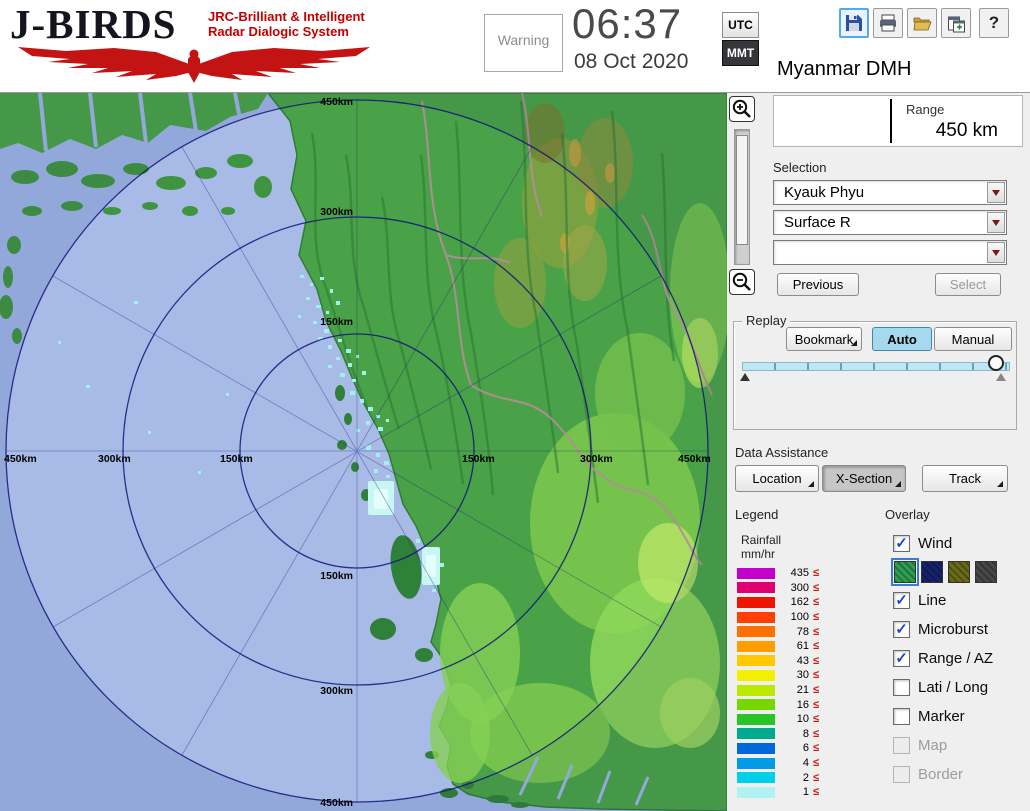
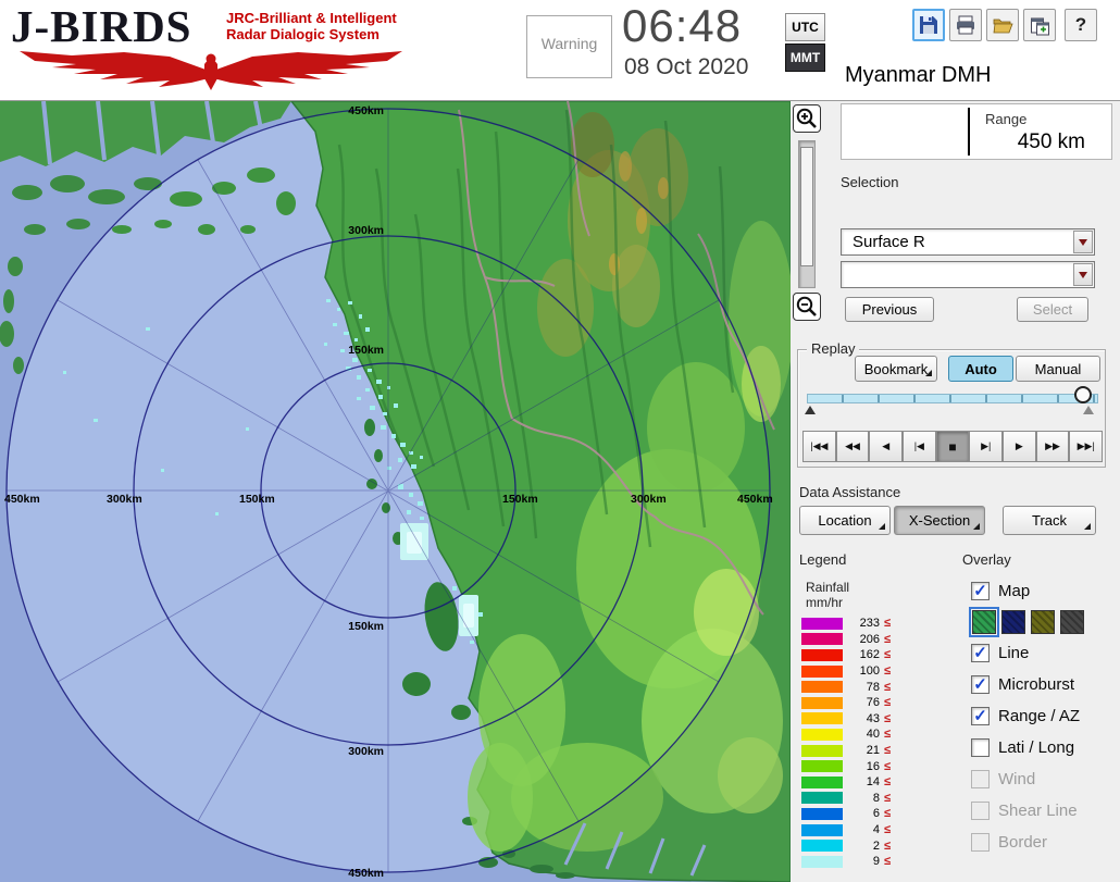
  J-BIRDS
  JRC-Brilliant & Intelligent
  Radar Dialogic System
  Warning
- 06:37
+ 06:48
  08 Oct 2020
  UTC
  MMT
  ?
  Myanmar DMH
  450km
  300km
  150km
  150km
  300km
  450km
  450km
  300km
  150km
  150km
  300km
  450km
  Range
  450 km
  Selection
- Kyauk Phyu
  Surface R
  Previous
  Select
  Replay
  Bookmark
  Auto
  Manual
+ |◀◀
+ ◀◀
+ ◀
+ |◀
+ ■
+ ▶|
+ ▶
+ ▶▶
+ ▶▶|
  Data Assistance
  Location
  X-Section
  Track
  Legend
  Rainfall
  mm/hr
- 435
+ 233
  ≤
- 300
+ 206
  ≤
  162
  ≤
  100
  ≤
  78
  ≤
- 61
+ 76
  ≤
  43
  ≤
- 30
+ 40
  ≤
  21
  ≤
  16
  ≤
- 10
+ 14
  ≤
  8
  ≤
  6
  ≤
  4
  ≤
  2
  ≤
- 1
+ 9
  ≤
  Overlay
  ✓
- Wind
+ Map
  ✓
  Line
  ✓
  Microburst
  ✓
  Range / AZ
  Lati / Long
- Marker
- Map
+ Wind
+ Shear Line
  Border
